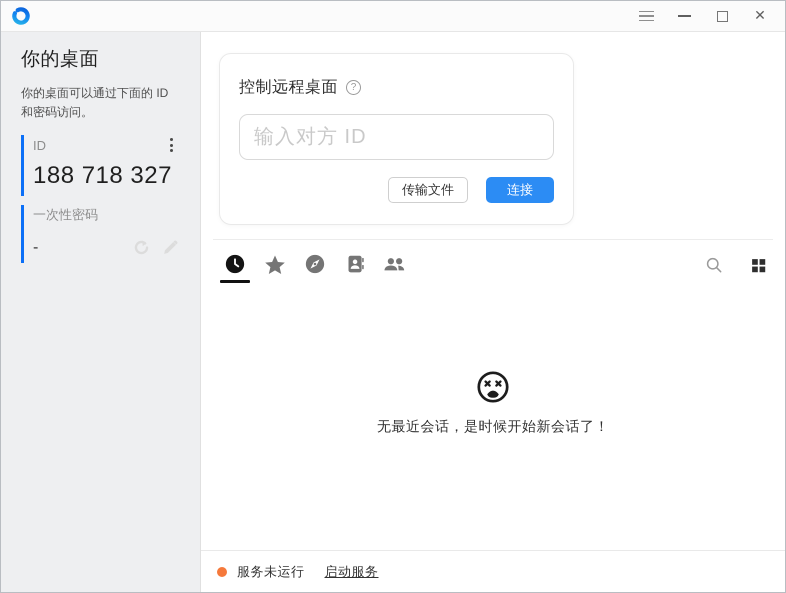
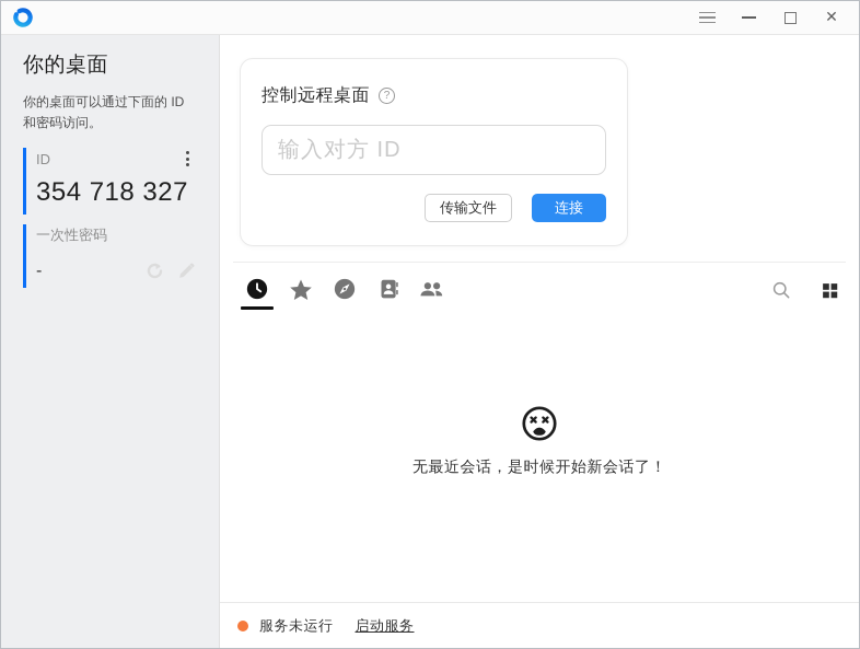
  ✕
  你的桌面
  你的桌面可以通过下面的 ID 和密码访问。
  ID
- 188 718 327
+ 354 718 327
  一次性密码
  -
  控制远程桌面
  ?
  输入对方 ID
  传输文件
  连接
  无最近会话，是时候开始新会话了！
  服务未运行
  启动服务
